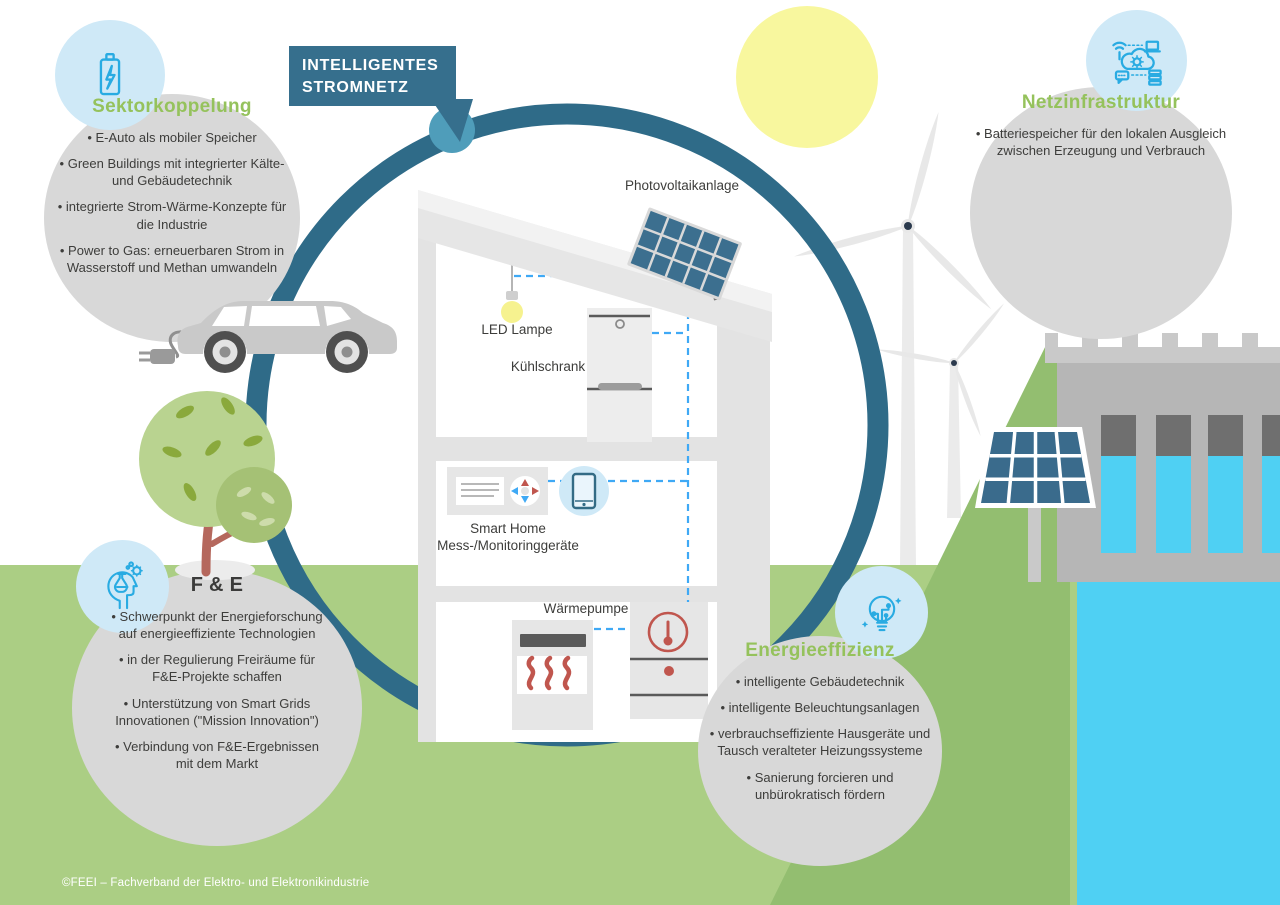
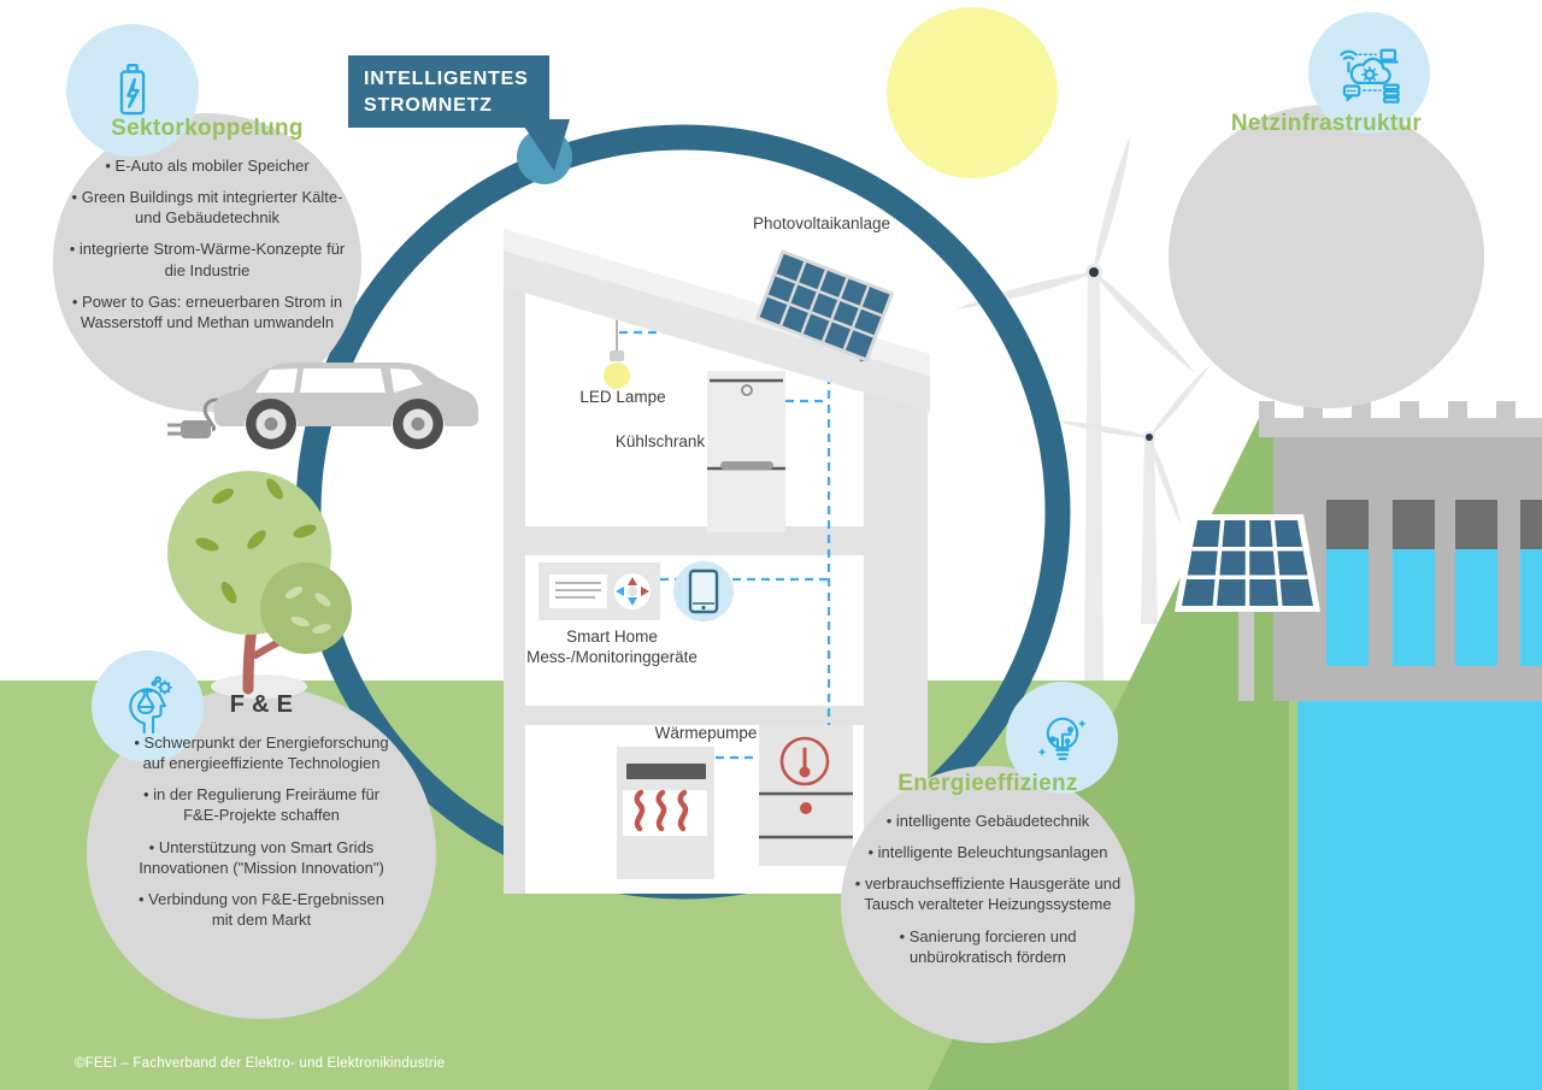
  INTELLIGENTES
  STROMNETZ
  Sektorkoppelung
  E-Auto als mobiler Speicher
  Green Buildings mit integrierter Kälte- und Gebäudetechnik
  integrierte Strom-Wärme-Konzepte für die Industrie
  Power to Gas: erneuerbaren Strom in Wasserstoff und Methan umwandeln
  Netzinfrastruktur
- Batteriespeicher für den lokalen Ausgleich zwischen Erzeugung und Verbrauch
  F & E
  Schwerpunkt der Energieforschung auf energieeffiziente Technologien
  in der Regulierung Freiräume für F&E-Projekte schaffen
  Unterstützung von Smart Grids Innovationen ("Mission Innovation")
  Verbindung von F&E-Ergebnissen mit dem Markt
  Energieeffizienz
  intelligente Gebäudetechnik
  intelligente Beleuchtungsanlagen
  verbrauchseffiziente Hausgeräte und Tausch veralteter Heizungssysteme
  Sanierung forcieren und unbürokratisch fördern
  Photovoltaikanlage
  LED Lampe
  Kühlschrank
  Smart Home
  Mess-/Monitoringgeräte
  Wärmepumpe
  ©FEEI – Fachverband der Elektro- und Elektronikindustrie
